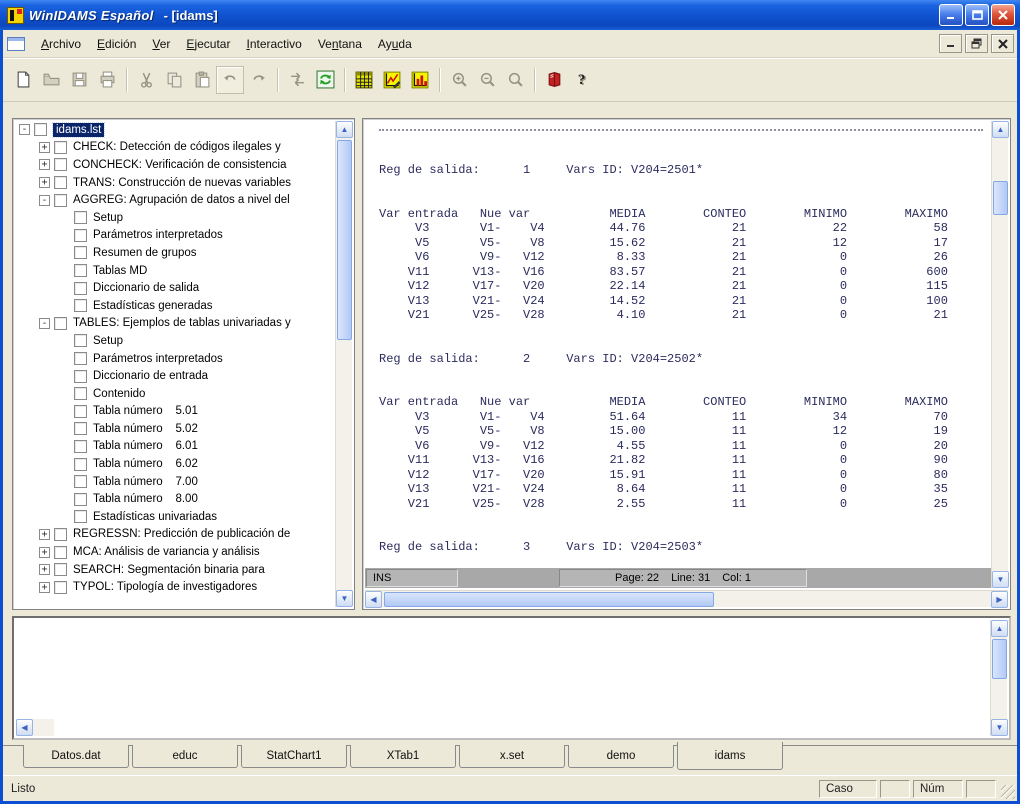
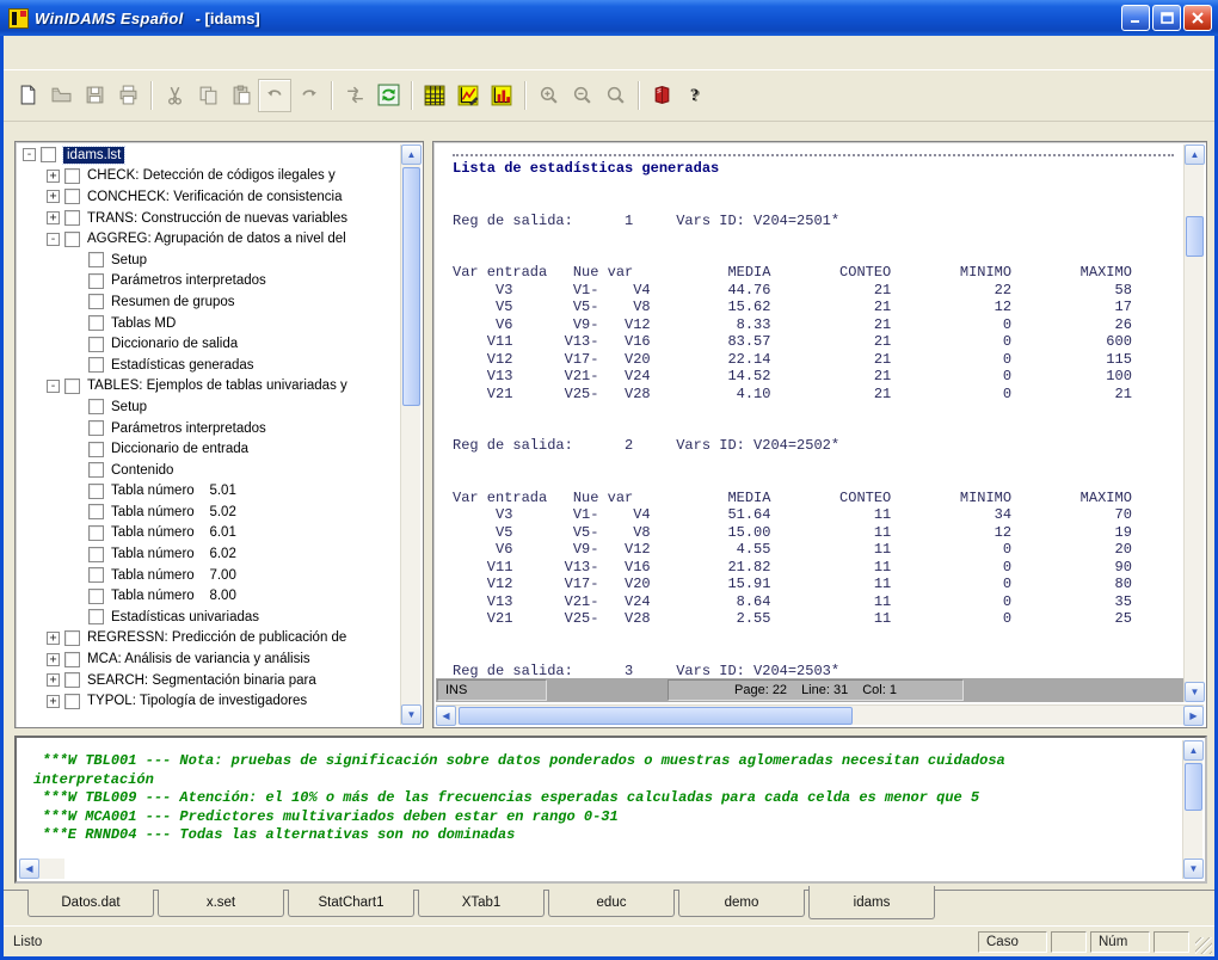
  WinIDAMS Español
  - [idams]
- Archivo
- Edición
- Ver
- Ejecutar
- Interactivo
- Ventana
- Ayuda
  ?
  -
  idams.lst
  +
  CHECK: Detección de códigos ilegales y
  +
  CONCHECK: Verificación de consistencia
  +
  TRANS: Construcción de nuevas variables
  -
  AGGREG: Agrupación de datos a nivel del
  Setup
  Parámetros interpretados
  Resumen de grupos
  Tablas MD
  Diccionario de salida
  Estadísticas generadas
  -
  TABLES: Ejemplos de tablas univariadas y
  Setup
  Parámetros interpretados
  Diccionario de entrada
  Contenido
  Tabla número 5.01
  Tabla número 5.02
  Tabla número 6.01
  Tabla número 6.02
  Tabla número 7.00
  Tabla número 8.00
  Estadísticas univariadas
  +
  REGRESSN: Predicción de publicación de
  +
  MCA: Análisis de variancia y análisis
  +
  SEARCH: Segmentación binaria para
  +
  TYPOL: Tipología de investigadores
  ▲
  ▼
+ Lista de estadísticas generadas
  Reg de salida: 1 Vars ID: V204=2501*
  Var entrada Nue var MEDIA CONTEO MINIMO MAXIMO
  V3 V1- V4 44.76 21 22 58
  V5 V5- V8 15.62 21 12 17
  V6 V9- V12 8.33 21 0 26
  V11 V13- V16 83.57 21 0 600
  V12 V17- V20 22.14 21 0 115
  V13 V21- V24 14.52 21 0 100
  V21 V25- V28 4.10 21 0 21
  Reg de salida: 2 Vars ID: V204=2502*
  Var entrada Nue var MEDIA CONTEO MINIMO MAXIMO
  V3 V1- V4 51.64 11 34 70
  V5 V5- V8 15.00 11 12 19
  V6 V9- V12 4.55 11 0 20
  V11 V13- V16 21.82 11 0 90
  V12 V17- V20 15.91 11 0 80
  V13 V21- V24 8.64 11 0 35
  V21 V25- V28 2.55 11 0 25
  Reg de salida: 3 Vars ID: V204=2503*
  INS
  Page: 22
  Line: 31
  Col: 1
  ▲
  ▼
  ◀
  ▶
+ ***W TBL001 --- Nota: pruebas de significación sobre datos ponderados o muestras aglomeradas necesitan cuidadosa interpretación
+ ***W TBL009 --- Atención: el 10% o más de las frecuencias esperadas calculadas para cada celda es menor que 5
+ ***W MCA001 --- Predictores multivariados deben estar en rango 0-31
+ ***E RNND04 --- Todas las alternativas son no dominadas
  ◀
  ▲
  ▼
  Datos.dat
- educ
+ x.set
  StatChart1
  XTab1
- x.set
+ educ
  demo
  idams
  Listo
  Caso
  Núm
